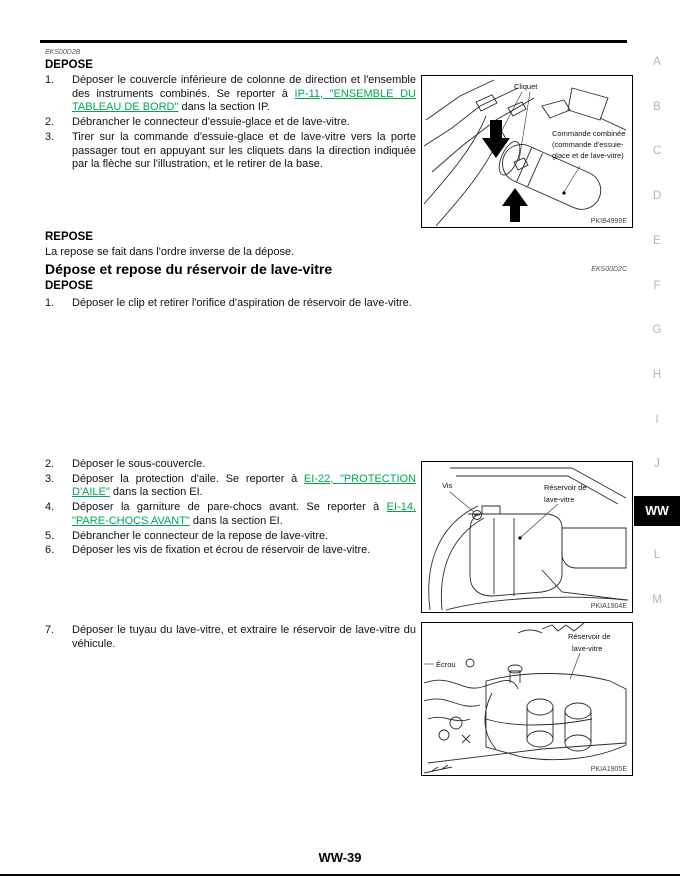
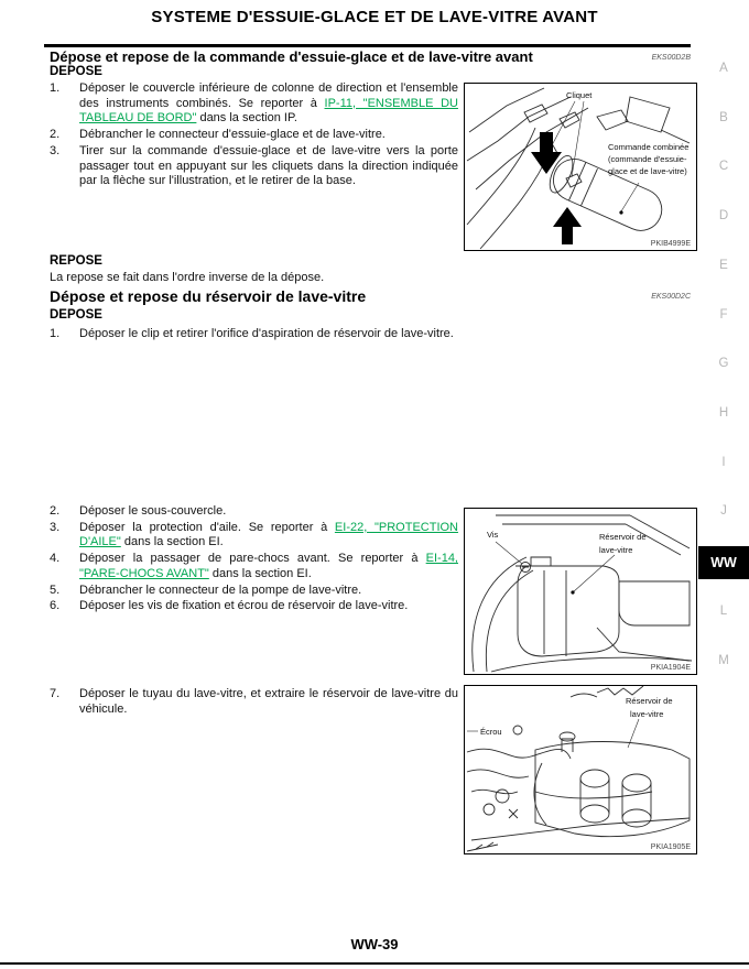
+ SYSTEME D'ESSUIE-GLACE ET DE LAVE-VITRE AVANT
+ Dépose et repose de la commande d'essuie-glace et de lave-vitre avant
  DEPOSE
  1.
  Déposer le couvercle inférieure de colonne de direction et l'ensemble des instruments combinés. Se reporter à IP-11, "ENSEMBLE DU TABLEAU DE BORD" dans la section IP.
  2.
  Débrancher le connecteur d'essuie-glace et de lave-vitre.
  3.
  Tirer sur la commande d'essuie-glace et de lave-vitre vers la porte passager tout en appuyant sur les cliquets dans la direction indiquée par la flèche sur l'illustration, et le retirer de la base.
  REPOSE
  La repose se fait dans l'ordre inverse de la dépose.
  Dépose et repose du réservoir de lave-vitre
  DEPOSE
  1.
  Déposer le clip et retirer l'orifice d'aspiration de réservoir de lave-vitre.
  2.
  Déposer le sous-couvercle.
  3.
  Déposer la protection d'aile. Se reporter à EI-22, "PROTECTION D'AILE" dans la section EI.
  4.
- Déposer la garniture de pare-chocs avant. Se reporter à EI-14, "PARE-CHOCS AVANT" dans la section EI.
+ Déposer la passager de pare-chocs avant. Se reporter à EI-14, "PARE-CHOCS AVANT" dans la section EI.
  5.
- Débrancher le connecteur de la repose de lave-vitre.
+ Débrancher le connecteur de la pompe de lave-vitre.
  6.
  Déposer les vis de fixation et écrou de réservoir de lave-vitre.
  7.
  Déposer le tuyau du lave-vitre, et extraire le réservoir de lave-vitre du véhicule.
  Cliquet
  Commande combinée
  (commande d'essuie-
  glace et de lave-vitre)
  Vis
  Réservoir de
  lave-vitre
  Écrou
  Réservoir de
  lave-vitre
  A
  B
  C
  D
  E
  F
  G
  H
  I
  J
  WW
  L
  M
  WW-39
